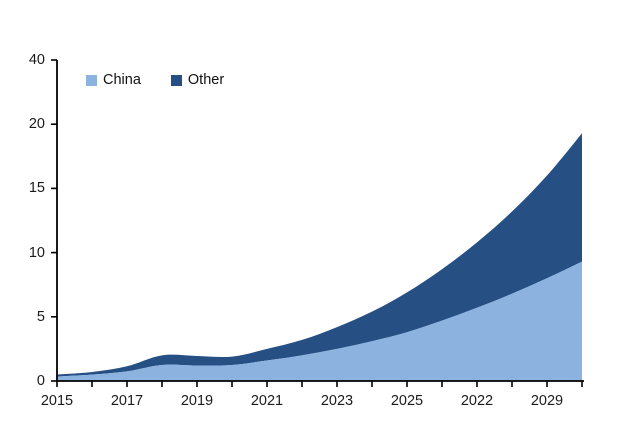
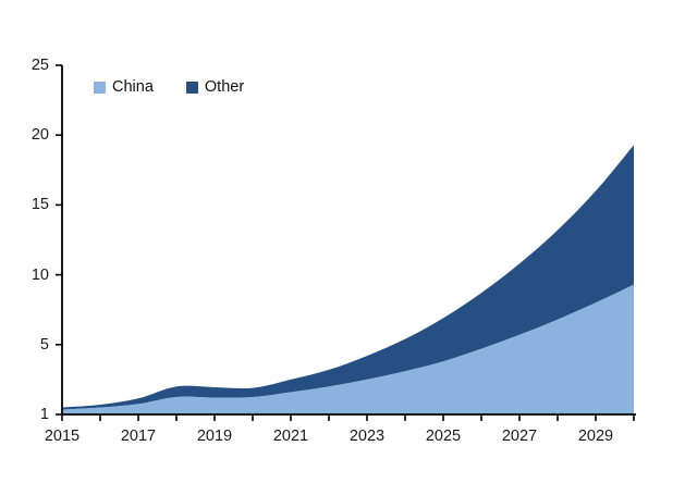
  China
  Other
- 0
+ 1
  5
  10
  15
  20
- 40
+ 25
  2015
  2017
  2019
  2021
  2023
  2025
- 2022
+ 2027
  2029
